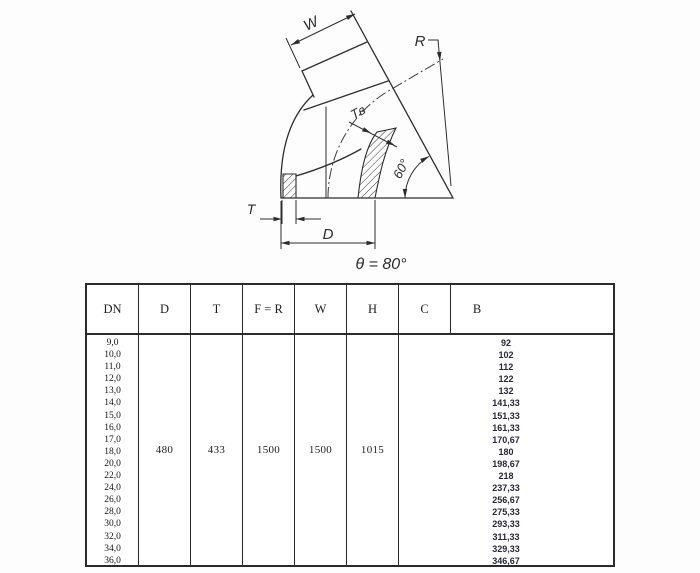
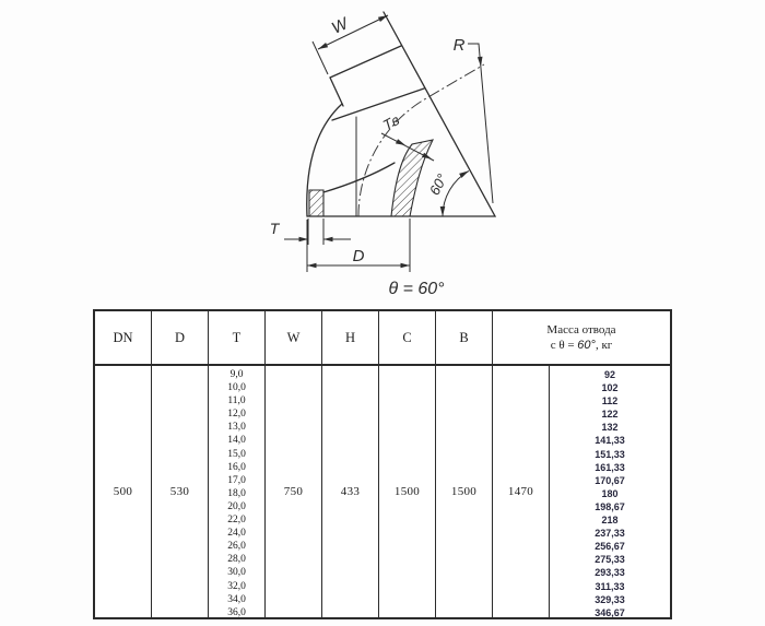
  R
  T
  D
- θ = 80°
+ θ = 60°
  DN
  D
  T
- F = R
  W
  H
  C
  B
+ Масса отвода
+ с θ = 60°, кг
+ 500
+ 530
  9,0
  10,0
  11,0
  12,0
  13,0
  14,0
  15,0
  16,0
  17,0
  18,0
  20,0
  22,0
  24,0
  26,0
  28,0
  30,0
  32,0
  34,0
  36,0
- 480
+ 750
  433
  1500
  1500
- 1015
+ 1470
  92
  102
  112
  122
  132
  141,33
  151,33
  161,33
  170,67
  180
  198,67
  218
  237,33
  256,67
  275,33
  293,33
  311,33
  329,33
  346,67
